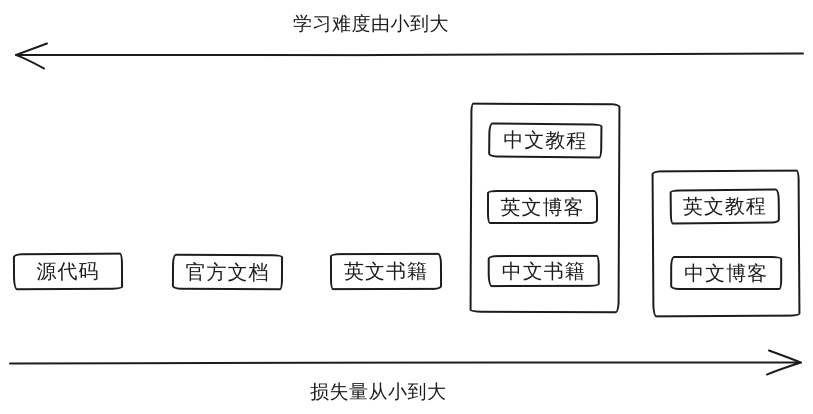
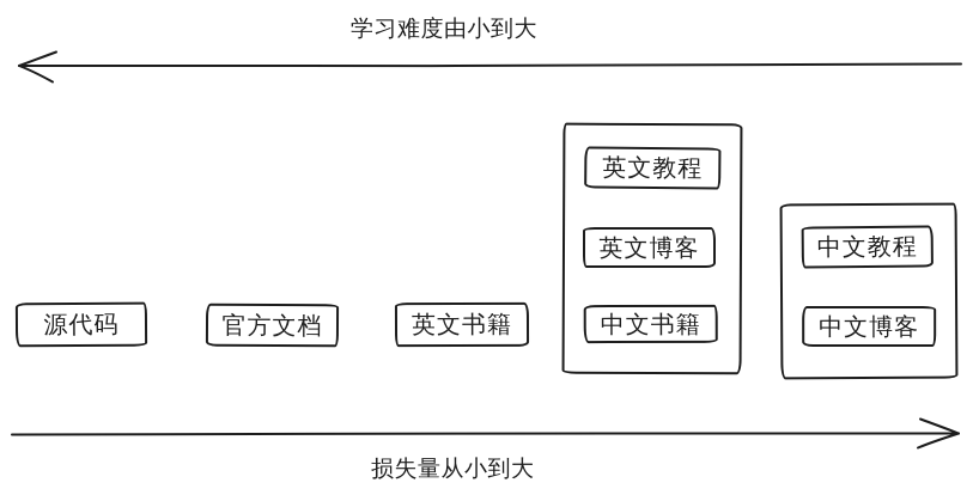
  学习难度由小到大
  源代码
  官方文档
  英文书籍
- 中文教程
+ 英文教程
  英文博客
  中文书籍
- 英文教程
+ 中文教程
  中文博客
  损失量从小到大
